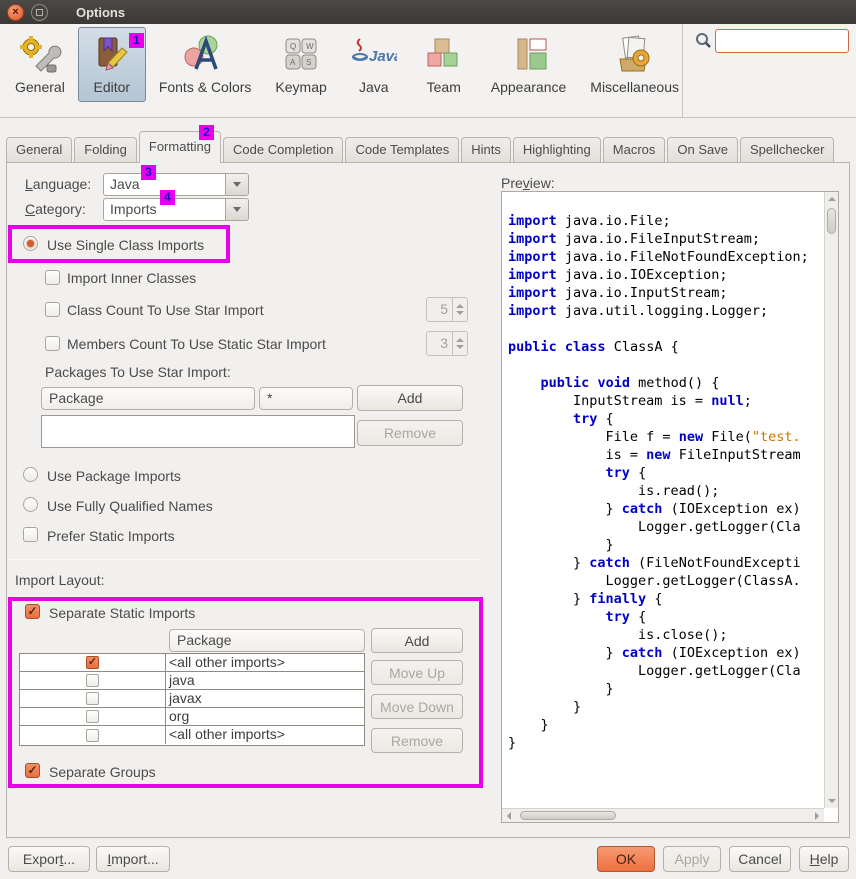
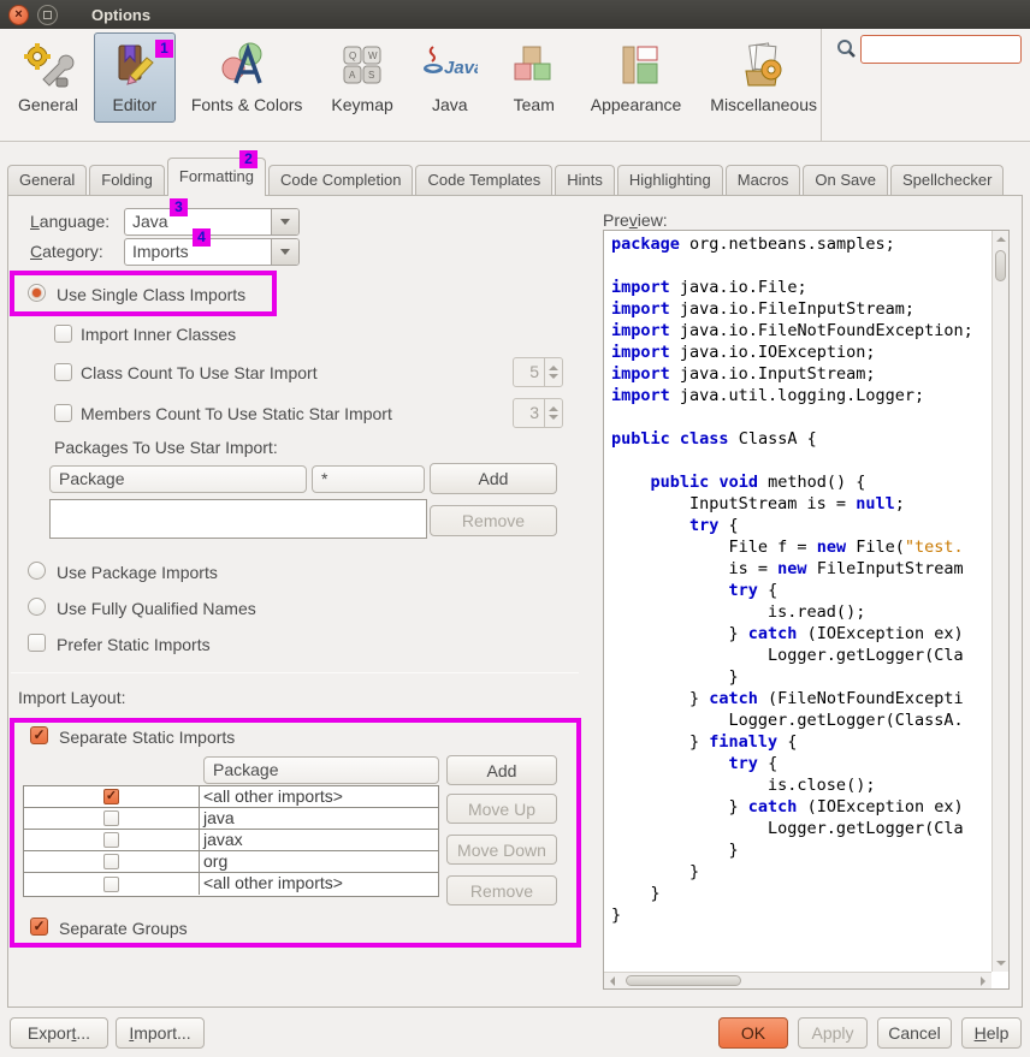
  ×
  Options
  General
  Editor
  Fonts & Colors
  Q
  W
  A
  S
  Keymap
  Jav
  Java
  Team
  Appearance
  Miscellaneous
  General
  Folding
  Formatting
  Code Completion
  Code Templates
  Hints
  Highlighting
  Macros
  On Save
  Spellchecker
  Language:
  Java
  Category:
  Imports
  Use Single Class Imports
  Import Inner Classes
  Class Count To Use Star Import
  5
  Members Count To Use Static Star Import
  3
  Packages To Use Star Import:
  Package
  *
  Add
  Remove
  Use Package Imports
  Use Fully Qualified Names
  Prefer Static Imports
  Import Layout:
  ✓
  Separate Static Imports
  Package
  ✓
  <all other imports>
  java
  javax
  org
  <all other imports>
  Add
  Move Up
  Move Down
  Remove
  ✓
  Separate Groups
  Preview:
+ package org.netbeans.samples;
  import java.io.File;
  import java.io.FileInputStream;
  import java.io.FileNotFoundException;
  import java.io.IOException;
  import java.io.InputStream;
  import java.util.logging.Logger;
  public class ClassA {
  public void method() {
  InputStream is = null;
  try {
  File f = new File("test.
  is = new FileInputStream
  try {
  is.read();
  } catch (IOException ex)
  Logger.getLogger(Cla
  }
  } catch (FileNotFoundExcepti
  Logger.getLogger(ClassA.
  } finally {
  try {
  is.close();
  } catch (IOException ex)
  Logger.getLogger(Cla
  }
  }
  }
  }
  Expor
  t
  ...
  I
  mport...
  OK
  Apply
  Cancel
  H
  elp
  1
  2
  3
  4
